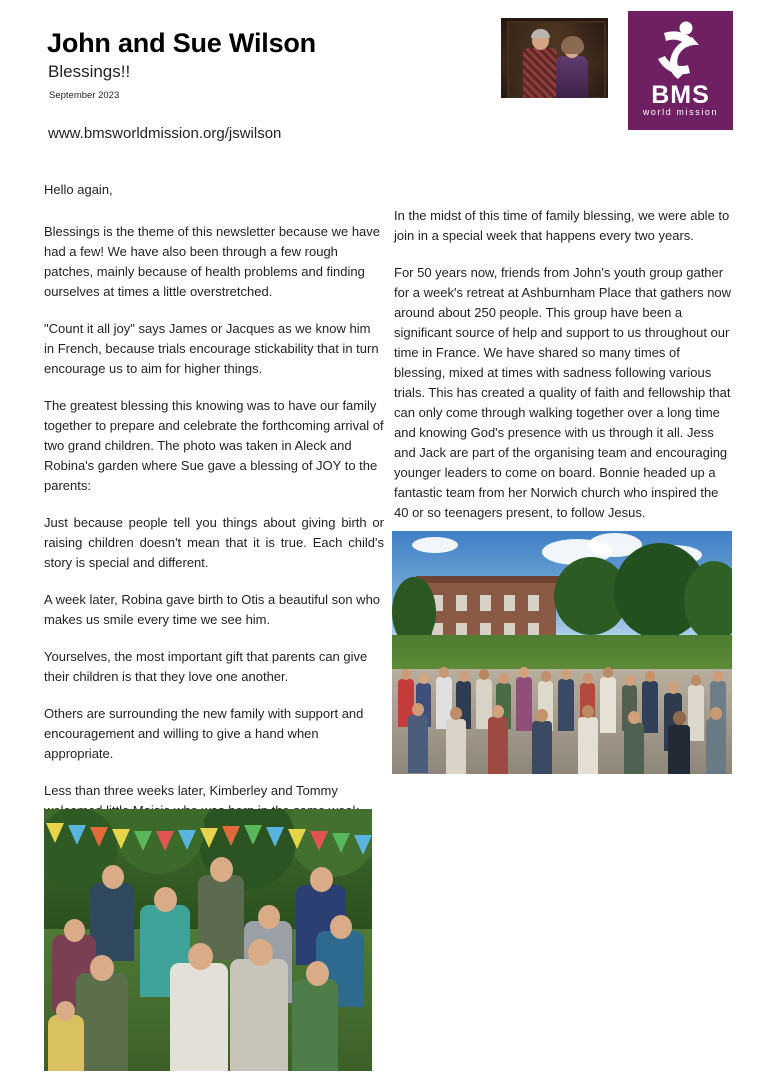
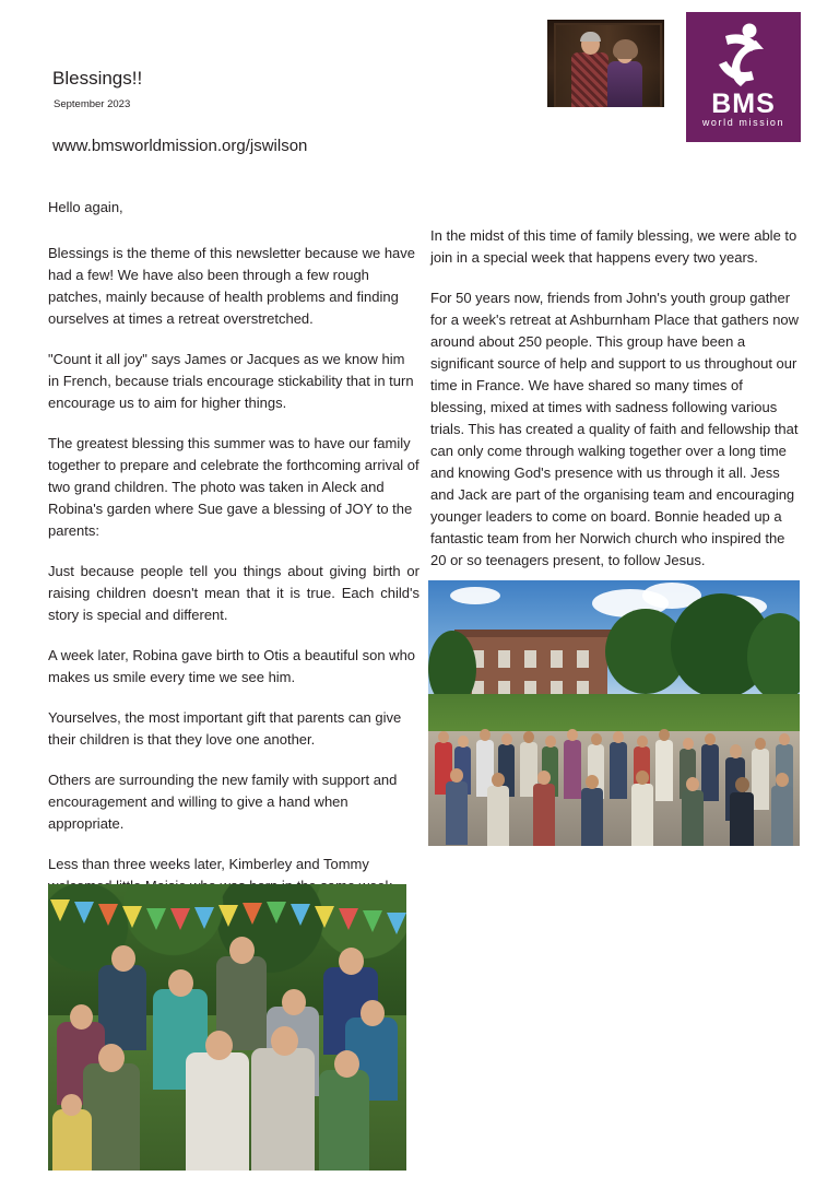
- John and Sue Wilson
  Blessings!!
  September 2023
  www.bmsworldmission.org/jswilson
  BMS
  world mission
  Hello again,
- Blessings is the theme of this newsletter because we have had a few! We have also been through a few rough patches, mainly because of health problems and finding ourselves at times a little overstretched.
+ Blessings is the theme of this newsletter because we have had a few! We have also been through a few rough patches, mainly because of health problems and finding ourselves at times a retreat overstretched.
  "Count it all joy" says James or Jacques as we know him in French, because trials encourage stickability that in turn encourage us to aim for higher things.
- The greatest blessing this knowing was to have our family together to prepare and celebrate the forthcoming arrival of two grand children. The photo was taken in Aleck and Robina's garden where Sue gave a blessing of JOY to the parents:
+ The greatest blessing this summer was to have our family together to prepare and celebrate the forthcoming arrival of two grand children. The photo was taken in Aleck and Robina's garden where Sue gave a blessing of JOY to the parents:
  Just because people tell you things about giving birth or raising children doesn't mean that it is true. Each child's story is special and different.
  A week later, Robina gave birth to Otis a beautiful son who makes us smile every time we see him.
  Yourselves, the most important gift that parents can give their children is that they love one another.
  Others are surrounding the new family with support and encouragement and willing to give a hand when appropriate.
  In the midst of this time of family blessing, we were able to join in a special week that happens every two years.
- For 50 years now, friends from John's youth group gather for a week's retreat at Ashburnham Place that gathers now around about 250 people. This group have been a significant source of help and support to us throughout our time in France. We have shared so many times of blessing, mixed at times with sadness following various trials. This has created a quality of faith and fellowship that can only come through walking together over a long time and knowing God's presence with us through it all. Jess and Jack are part of the organising team and encouraging younger leaders to come on board. Bonnie headed up a fantastic team from her Norwich church who inspired the 40 or so teenagers present, to follow Jesus.
+ For 50 years now, friends from John's youth group gather for a week's retreat at Ashburnham Place that gathers now around about 250 people. This group have been a significant source of help and support to us throughout our time in France. We have shared so many times of blessing, mixed at times with sadness following various trials. This has created a quality of faith and fellowship that can only come through walking together over a long time and knowing God's presence with us through it all. Jess and Jack are part of the organising team and encouraging younger leaders to come on board. Bonnie headed up a fantastic team from her Norwich church who inspired the 20 or so teenagers present, to follow Jesus.
